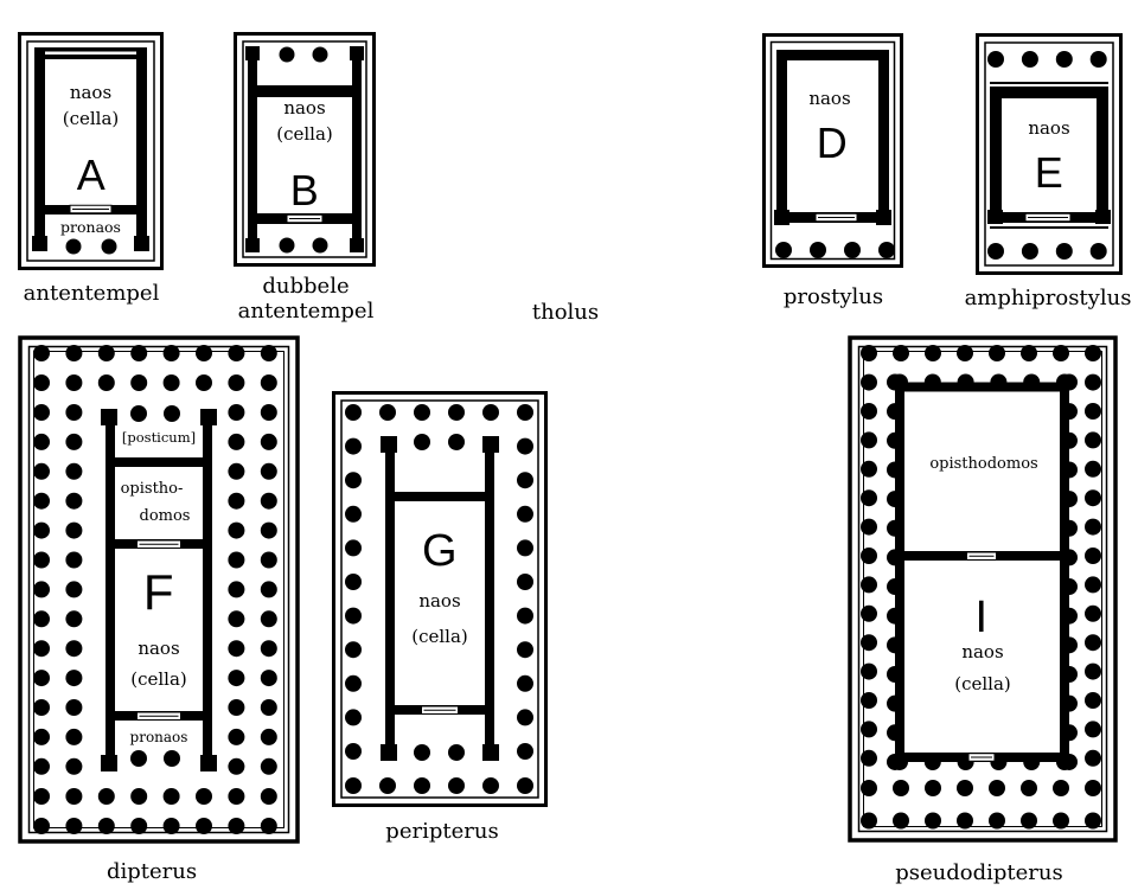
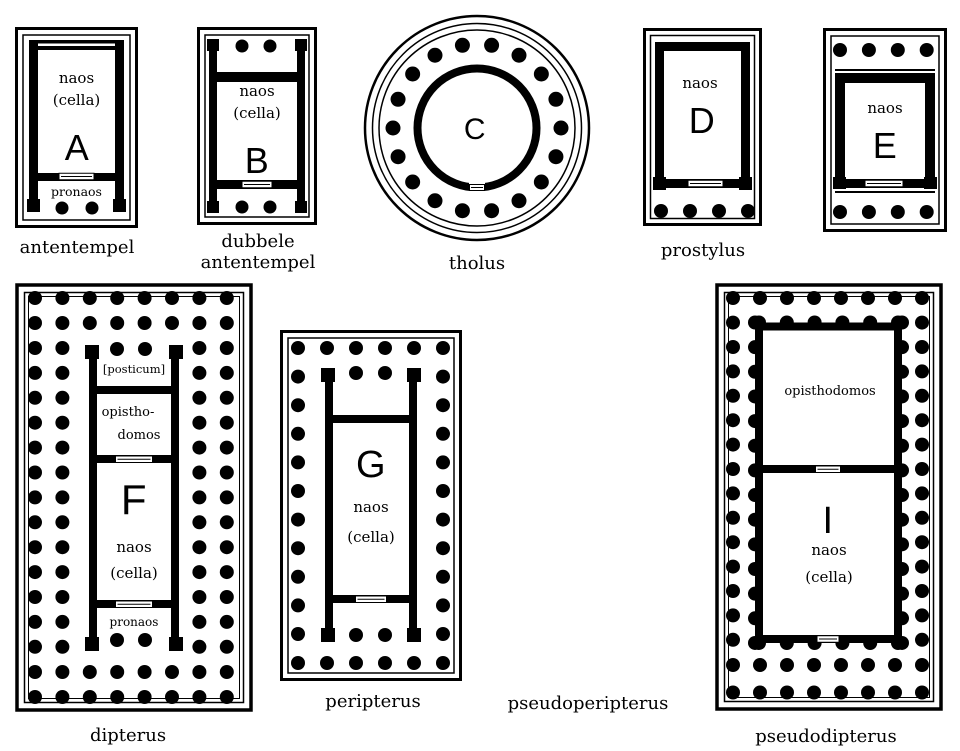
  naos
  (cella)
  A
  pronaos
  antentempel
  naos
  (cella)
  B
  dubbele
  antentempel
+ C
  tholus
  naos
  D
  prostylus
  naos
  E
- amphiprostylus
  [posticum]
  opistho-
  domos
  F
  naos
  (cella)
  pronaos
  dipterus
  G
  naos
  (cella)
  peripterus
+ pseudoperipterus
  opisthodomos
  I
  naos
  (cella)
  pseudodipterus
